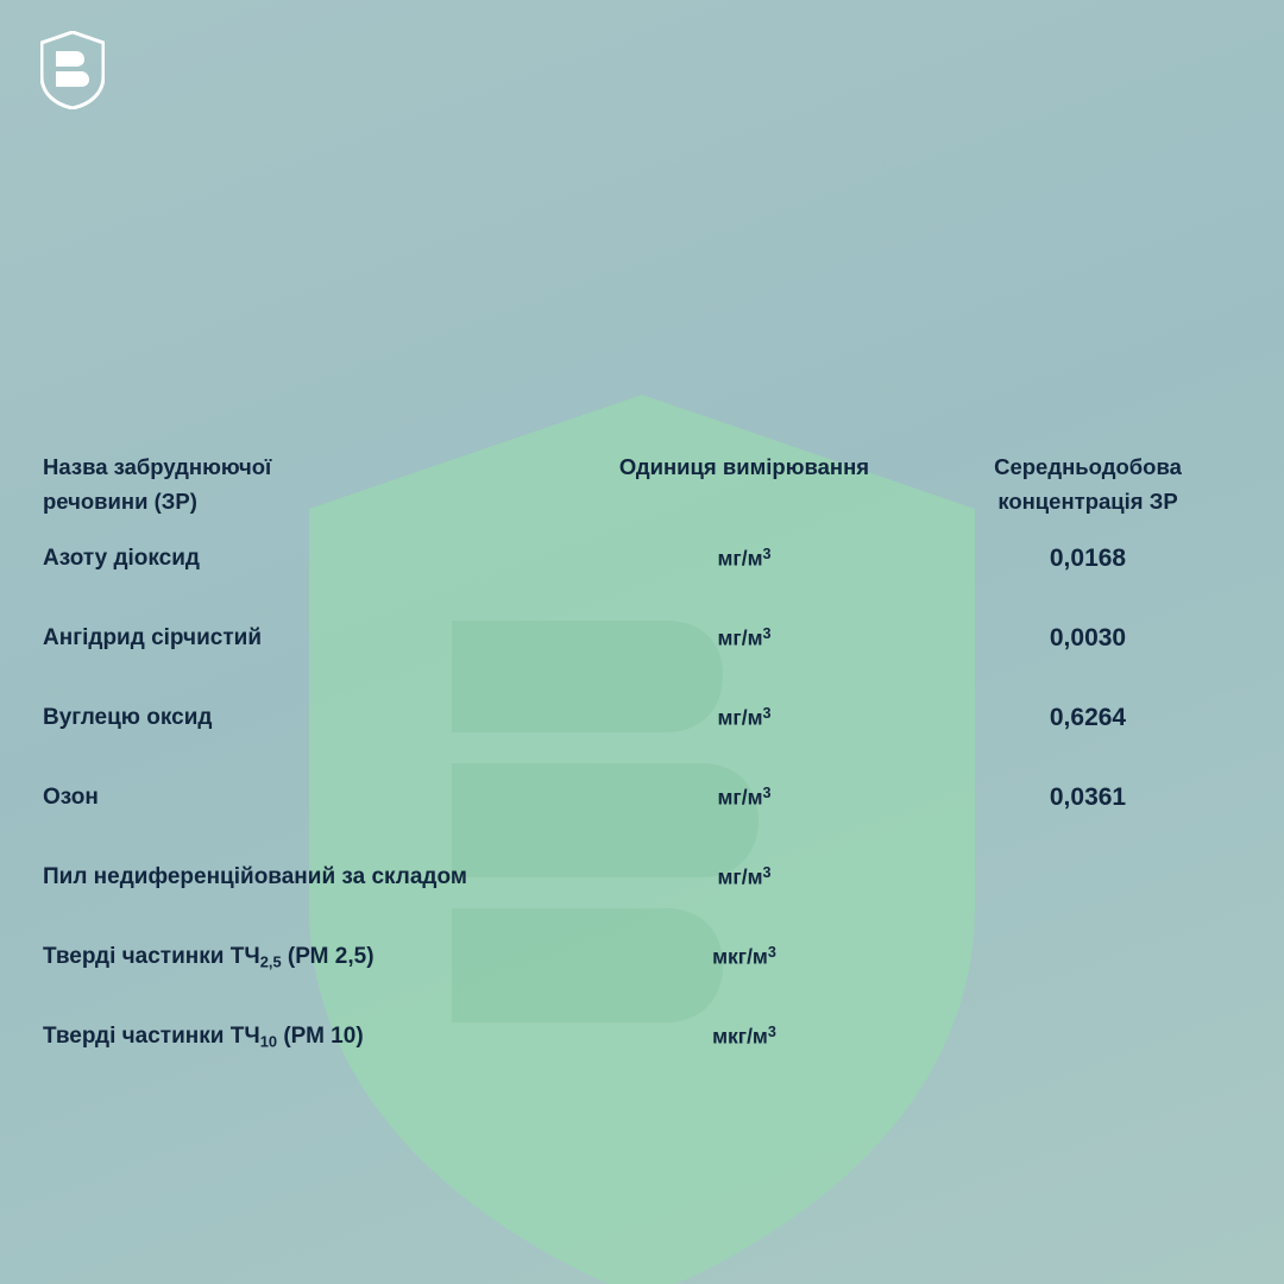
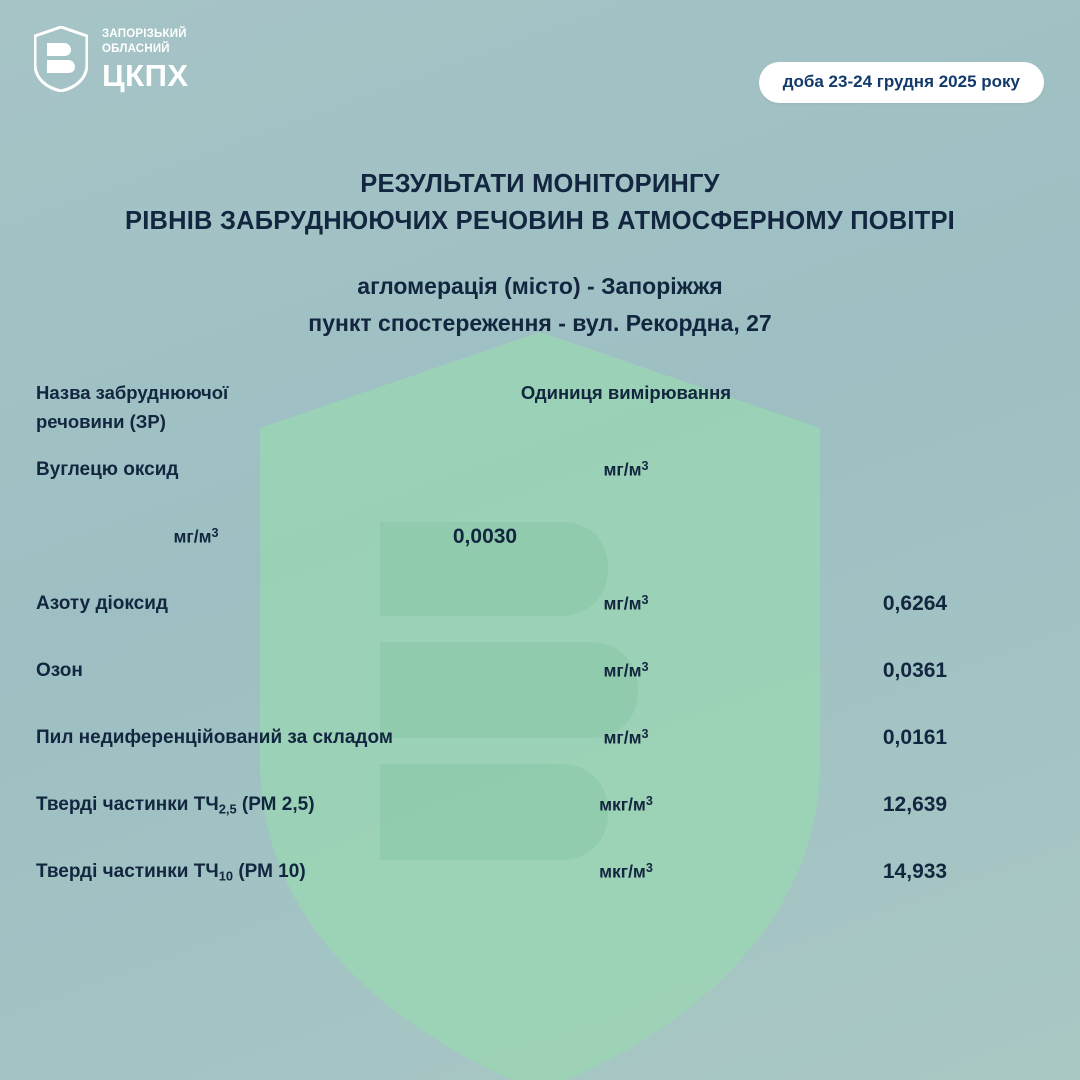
+ ЗАПОРІЗЬКИЙ
+ ОБЛАСНИЙ
+ ЦКПХ
+ доба 23-24 грудня 2025 року
+ РЕЗУЛЬТАТИ МОНІТОРИНГУ
+ РІВНІВ ЗАБРУДНЮЮЧИХ РЕЧОВИН В АТМОСФЕРНОМУ ПОВІТРІ
+ агломерація (місто) - Запоріжжя
+ пункт спостереження - вул. Рекордна, 27
  Назва забруднюючої
  речовини (ЗР)
  Одиниця вимірювання
- Середньодобова
- концентрація ЗР
- Азоту діоксид
+ Вуглецю оксид
  мг/м3
- 0,0168
- Ангідрид сірчистий
  мг/м3
  0,0030
- Вуглецю оксид
+ Азоту діоксид
  мг/м3
  0,6264
  Озон
  мг/м3
  0,0361
  Пил недиференційований за складом
  мг/м3
+ 0,0161
  Тверді частинки ТЧ2,5 (РМ 2,5)
  мкг/м3
+ 12,639
  Тверді частинки ТЧ10 (РМ 10)
  мкг/м3
+ 14,933
